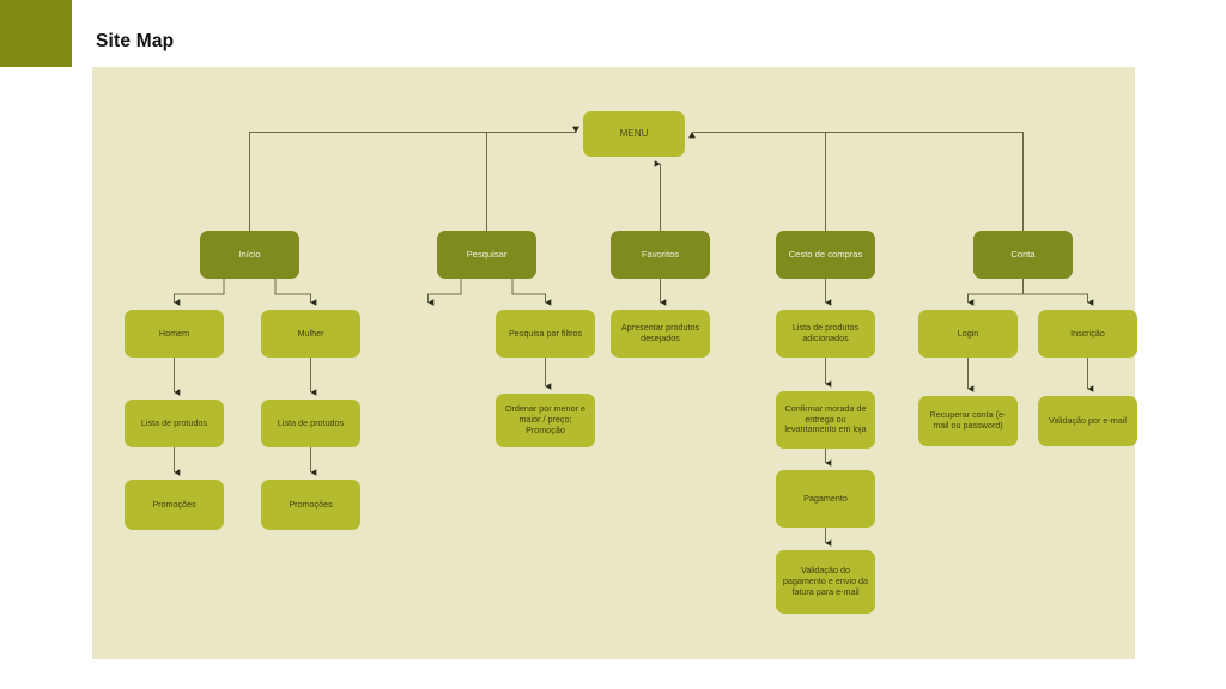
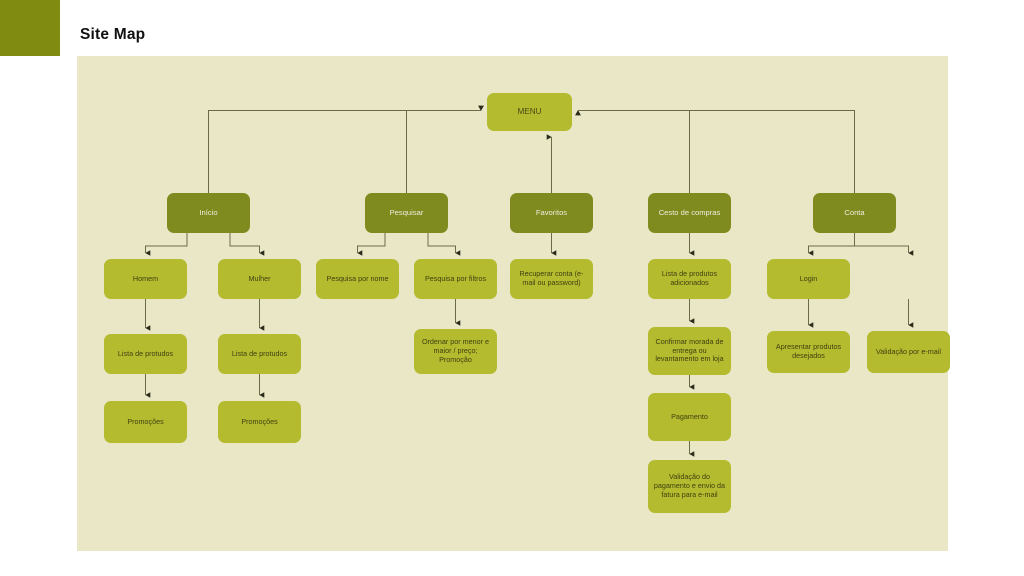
  Site Map
  MENU
  Início
  Pesquisar
  Favoritos
  Cesto de compras
  Conta
  Homem
  Mulher
+ Pesquisa por nome
  Pesquisa por filtros
- Apresentar produtos desejados
+ Recuperar conta (e-mail ou password)
  Lista de produtos adicionados
  Login
- Inscrição
  Lista de protudos
  Lista de protudos
  Ordenar por menor e maior / preço; Promoção
  Confirmar morada de entrega ou levantamento em loja
- Recuperar conta (e-mail ou password)
+ Apresentar produtos desejados
  Validação por e-mail
  Promoções
  Promoções
  Pagamento
  Validação do pagamento e envio da fatura para e-mail
